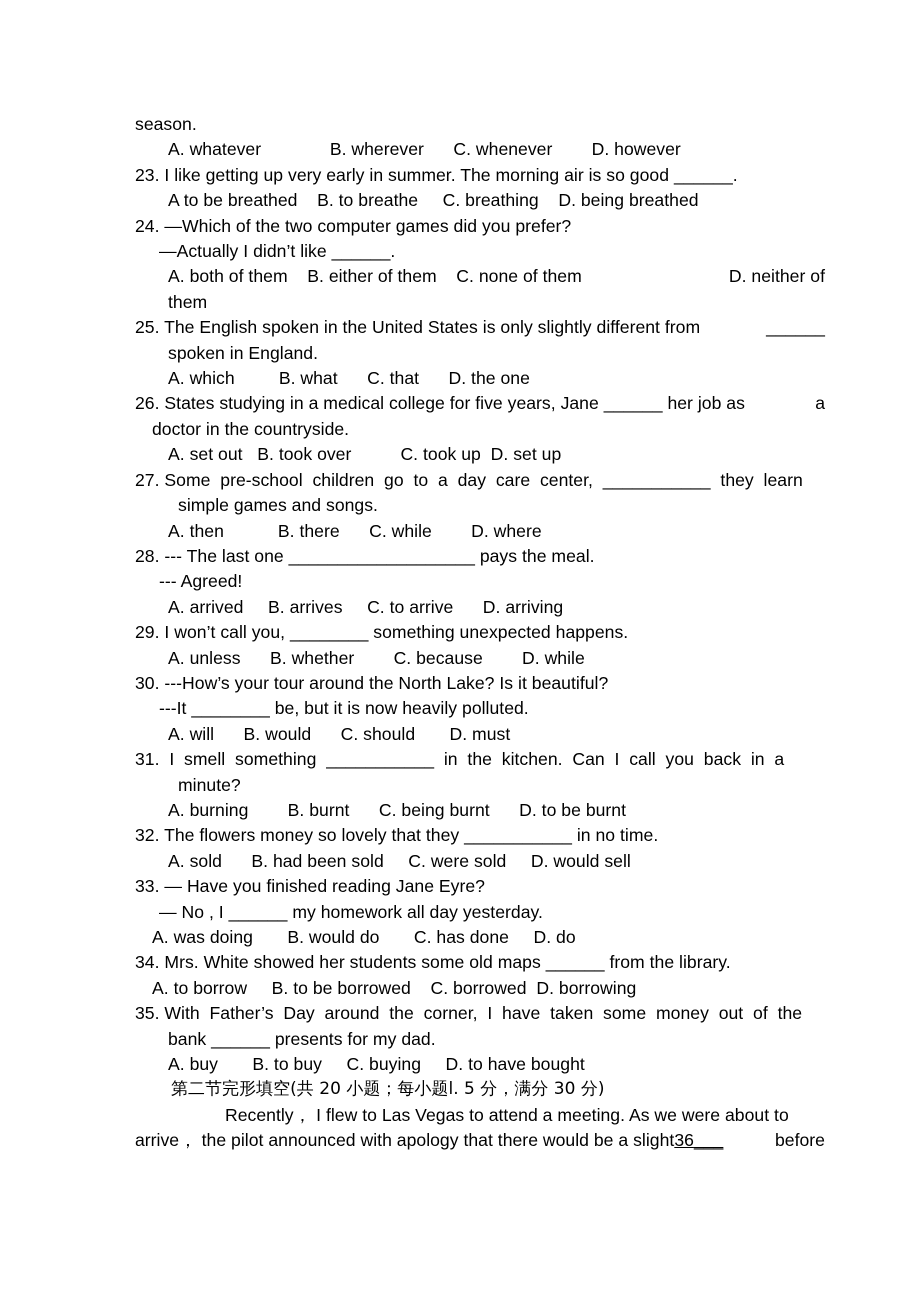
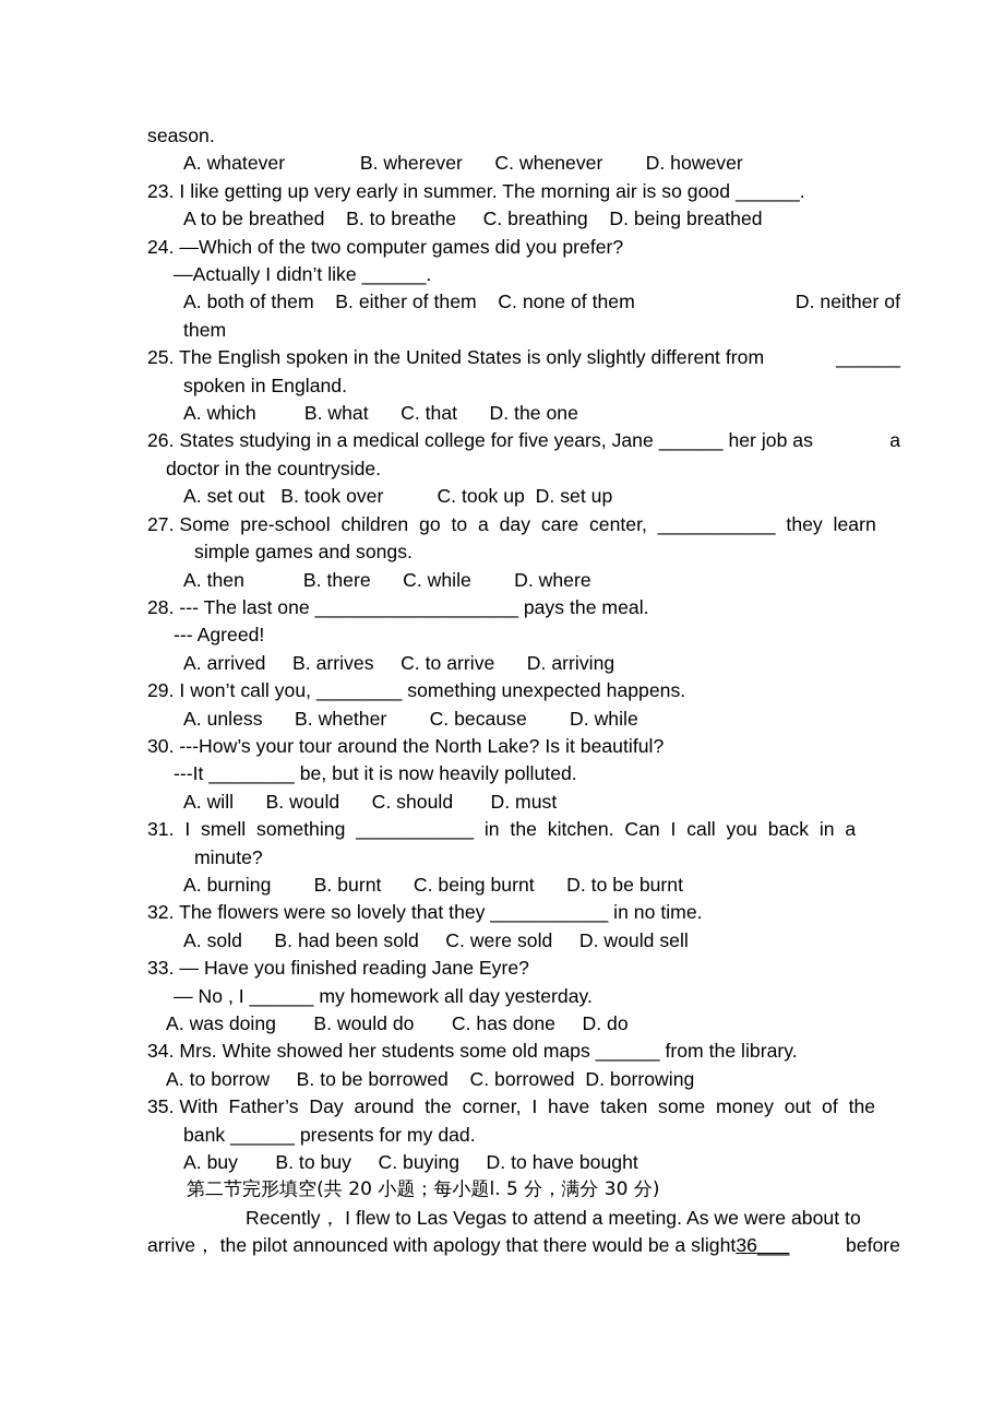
  season.
  A. whatever B. wherever C. whenever D. however
  23. I like getting up very early in summer. The morning air is so good ______.
  A to be breathed B. to breathe C. breathing D. being breathed
  24. —Which of the two computer games did you prefer?
  —Actually I didn’t like ______.
  A. both of them B. either of them C. none of them
  D. neither of
  them
  25. The English spoken in the United States is only slightly different from
  ______
  spoken in England.
  A. which B. what C. that D. the one
  26. States studying in a medical college for five years, Jane ______ her job as
  a
  doctor in the countryside.
  A. set out B. took over C. took up D. set up
  27. Some pre-school children go to a day care center, ___________ they learn
  simple games and songs.
  A. then B. there C. while D. where
  28. --- The last one ___________________ pays the meal.
  --- Agreed!
  A. arrived B. arrives C. to arrive D. arriving
  29. I won’t call you, ________ something unexpected happens.
  A. unless B. whether C. because D. while
  30. ---How’s your tour around the North Lake? Is it beautiful?
  ---It ________ be, but it is now heavily polluted.
  A. will B. would C. should D. must
  31. I smell something ___________ in the kitchen. Can I call you back in a
  minute?
  A. burning B. burnt C. being burnt D. to be burnt
- 32. The flowers money so lovely that they ___________ in no time.
+ 32. The flowers were so lovely that they ___________ in no time.
  A. sold B. had been sold C. were sold D. would sell
  33. — Have you finished reading Jane Eyre?
  — No , I ______ my homework all day yesterday.
  A. was doing B. would do C. has done D. do
  34. Mrs. White showed her students some old maps ______ from the library.
  A. to borrow B. to be borrowed C. borrowed D. borrowing
  35. With Father’s Day around the corner, I have taken some money out of the
  bank ______ presents for my dad.
  A. buy B. to buy C. buying D. to have bought
  第二节完形填空(共 20 小题；每小题l. 5 分，满分 30 分)
  Recently， I flew to Las Vegas to attend a meeting. As we were about to
  arrive， the pilot announced with apology that there would be a slight36___
  before
